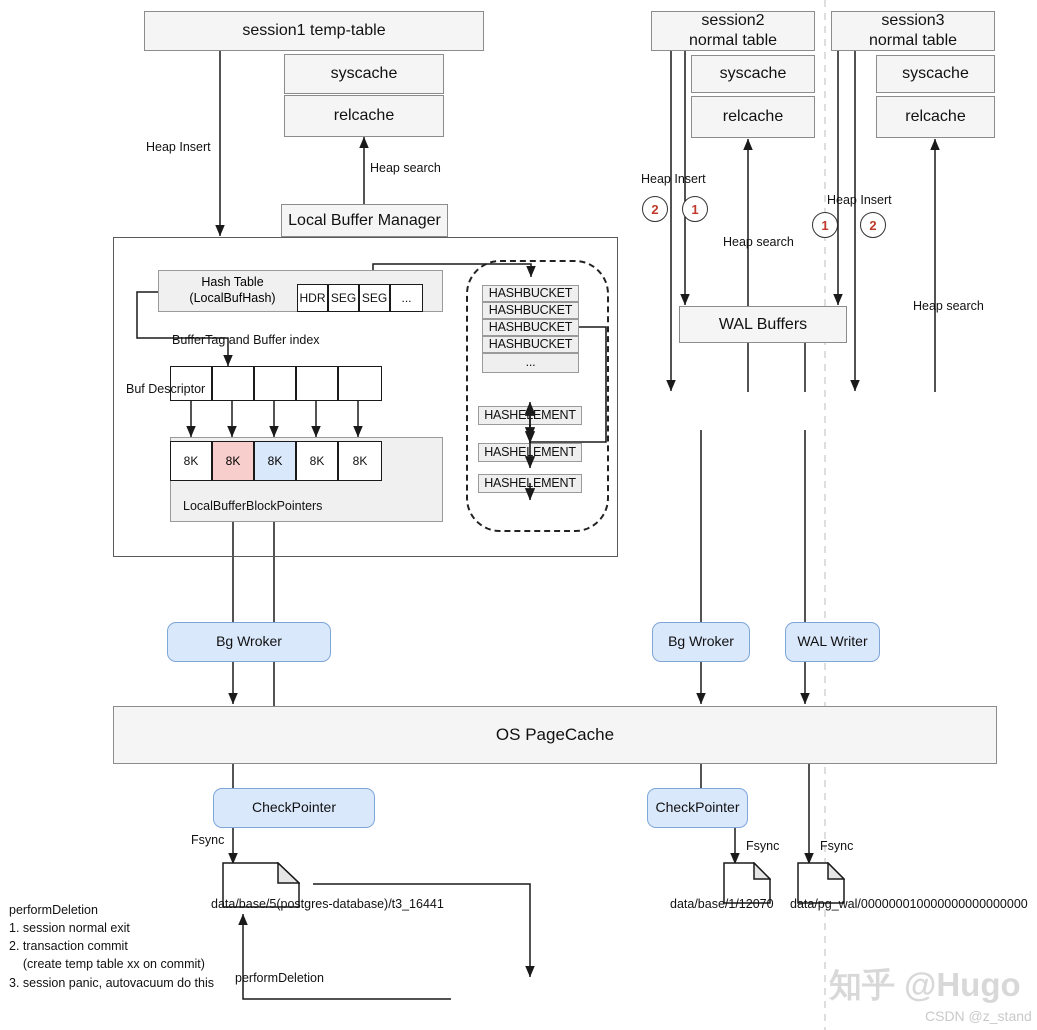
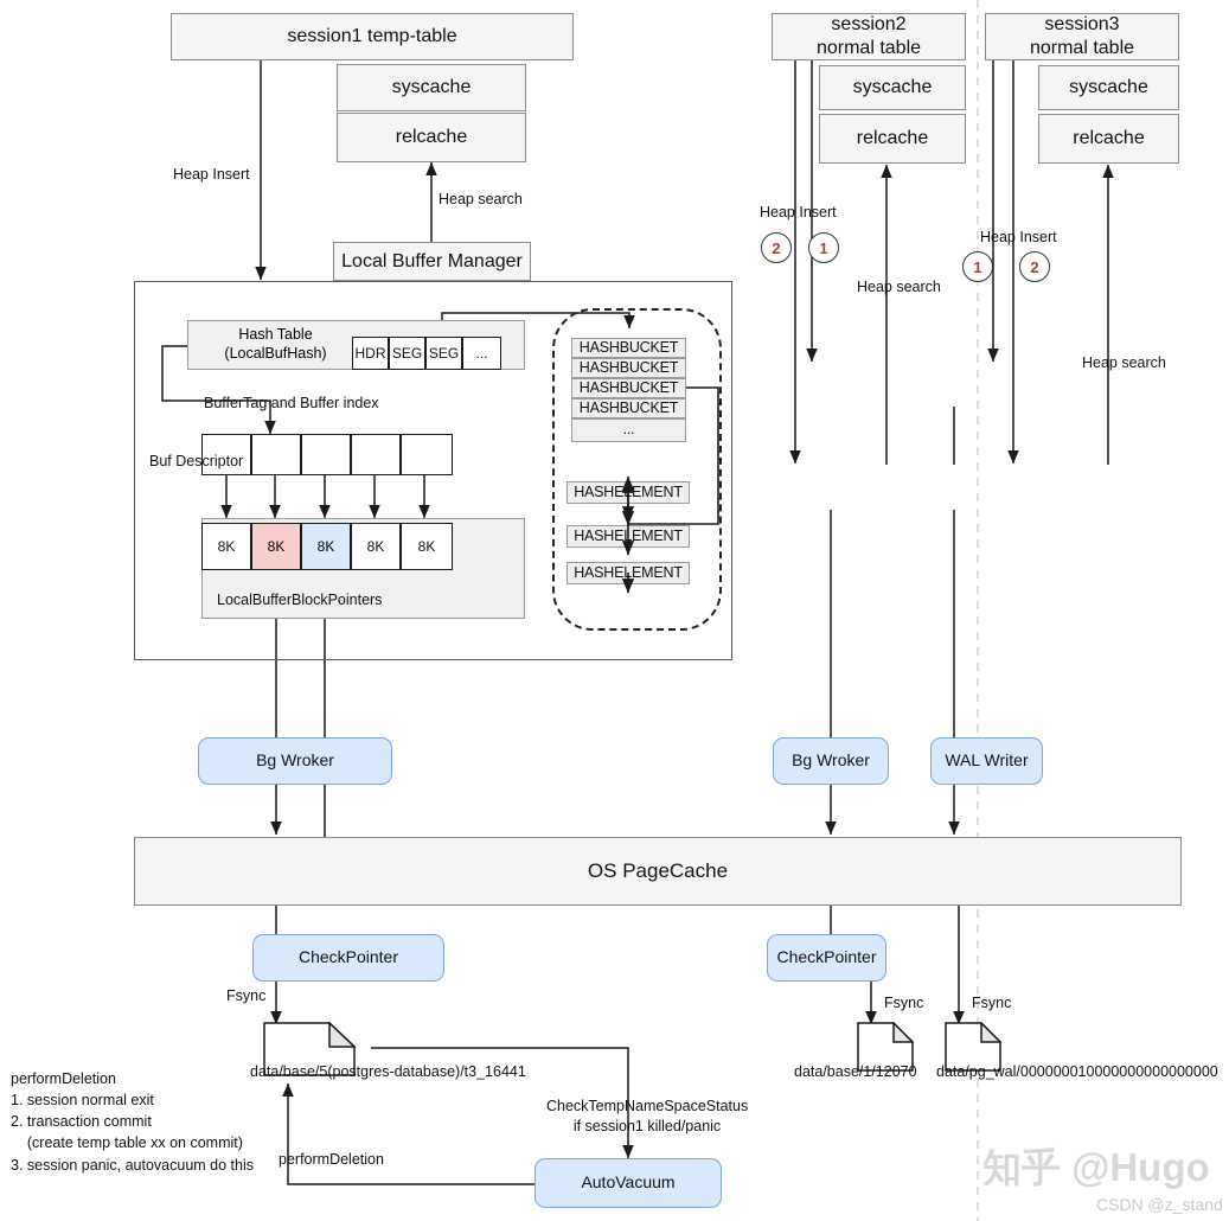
  session1 temp-table
  syscache
  relcache
  Heap Insert
  Heap search
  Local Buffer Manager
  Hash Table
  (LocalBufHash)
  HDR
  SEG
  SEG
  ...
  BufferTag and Buffer index
  Buf Descriptor
  LocalBufferBlockPointers
  8K
  8K
  8K
  8K
  8K
  HASHBUCKET
  HASHBUCKET
  HASHBUCKET
  HASHBUCKET
  ...
  HASHEEMENT
  HASHEEMENT
  HASHELEMENT
  session2
  normal table
  syscache
  relcache
  session3
  normal table
  syscache
  relcache
  Heap Insert
  Heap search
  Heap Insert
  Heap search
  2
  1
  1
  2
- WAL Buffers
  Bg Wroker
  Bg Wroker
  WAL Writer
  OS PageCache
  CheckPointer
  CheckPointer
  Fsync
  Fsync
  Fsync
  data/base/5(postgres-database)/t3_16441
  data/base/1/12070
  data/pg_wal/000000010000000000000000
+ AutoVacuum
+ CheckTempNameSpaceStatus
+ if session1 killed/panic
  performDeletion
  performDeletion
  1. session normal exit
  2. transaction commit
  (create temp table xx on commit)
  3. session panic, autovacuum do this
  知乎 @Hugo
  CSDN @z_stand
